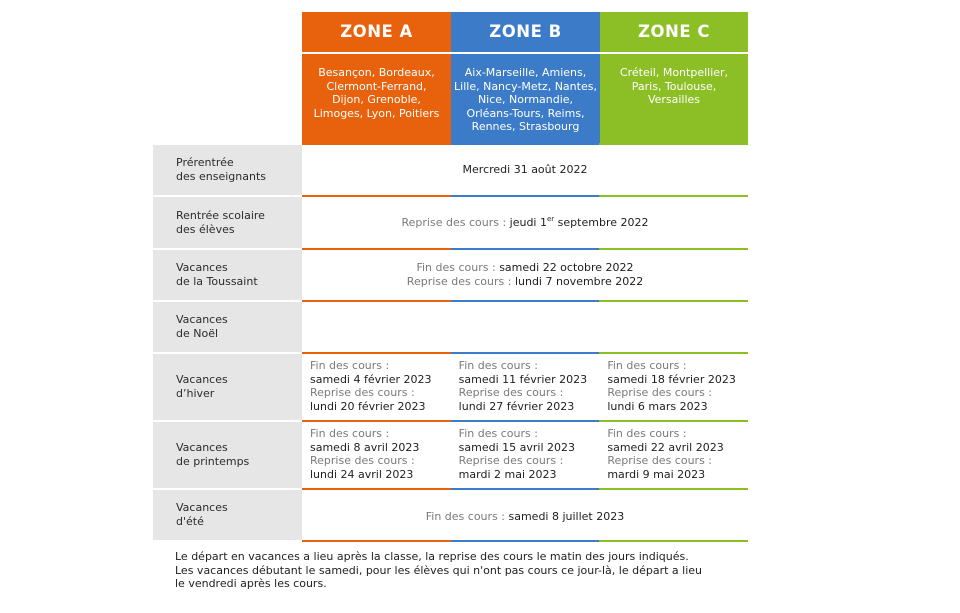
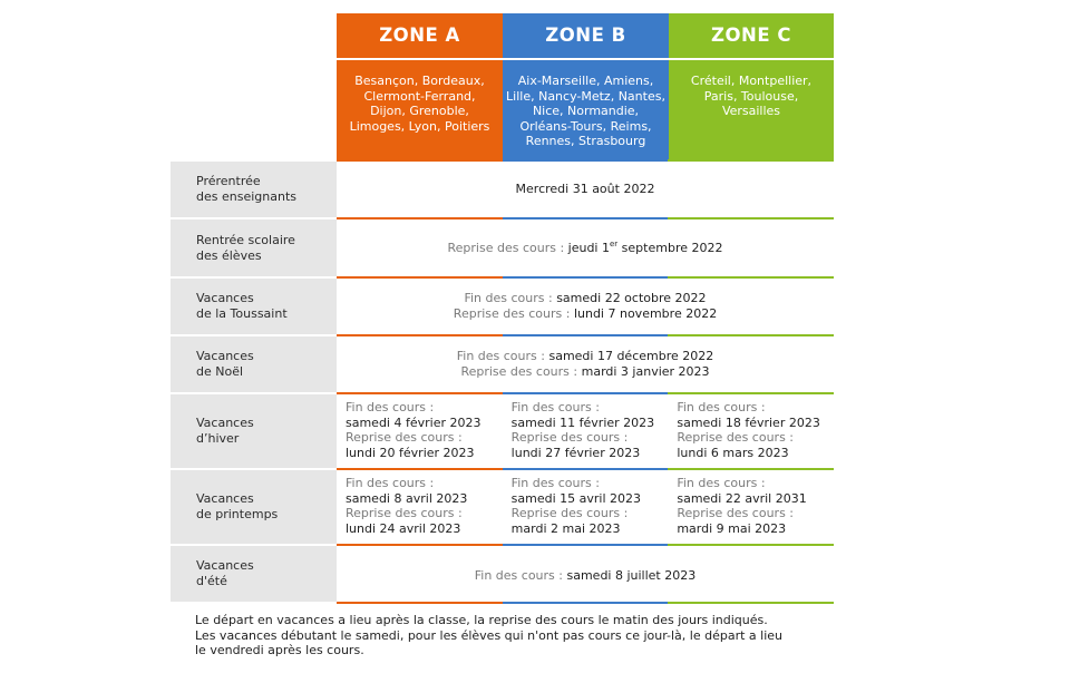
  ZONE A
  Besançon, Bordeaux,
  Clermont-Ferrand,
  Dijon, Grenoble,
  Limoges, Lyon, Poitiers
  ZONE B
  Aix-Marseille, Amiens,
  Lille, Nancy-Metz, Nantes,
  Nice, Normandie,
  Orléans-Tours, Reims,
  Rennes, Strasbourg
  ZONE C
  Créteil, Montpellier,
  Paris, Toulouse,
  Versailles
  Prérentrée
  des enseignants
  Mercredi 31 août 2022
  Rentrée scolaire
  des élèves
  Reprise des cours : jeudi 1er septembre 2022
  Vacances
  de la Toussaint
  Fin des cours : samedi 22 octobre 2022
  Reprise des cours : lundi 7 novembre 2022
  Vacances
  de Noël
+ Fin des cours : samedi 17 décembre 2022
+ Reprise des cours : mardi 3 janvier 2023
  Vacances
  d’hiver
  Fin des cours :
  samedi 4 février 2023
  Reprise des cours :
  lundi 20 février 2023
  Fin des cours :
  samedi 11 février 2023
  Reprise des cours :
  lundi 27 février 2023
  Fin des cours :
  samedi 18 février 2023
  Reprise des cours :
  lundi 6 mars 2023
  Vacances
  de printemps
  Fin des cours :
  samedi 8 avril 2023
  Reprise des cours :
  lundi 24 avril 2023
  Fin des cours :
  samedi 15 avril 2023
  Reprise des cours :
  mardi 2 mai 2023
  Fin des cours :
- samedi 22 avril 2023
+ samedi 22 avril 2031
  Reprise des cours :
  mardi 9 mai 2023
  Vacances
  d'été
  Fin des cours : samedi 8 juillet 2023
  Le départ en vacances a lieu après la classe, la reprise des cours le matin des jours indiqués.
  Les vacances débutant le samedi, pour les élèves qui n'ont pas cours ce jour-là, le départ a lieu
  le vendredi après les cours.
